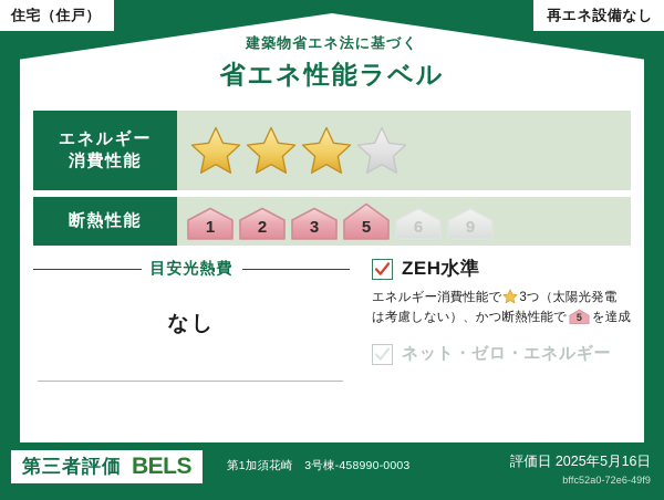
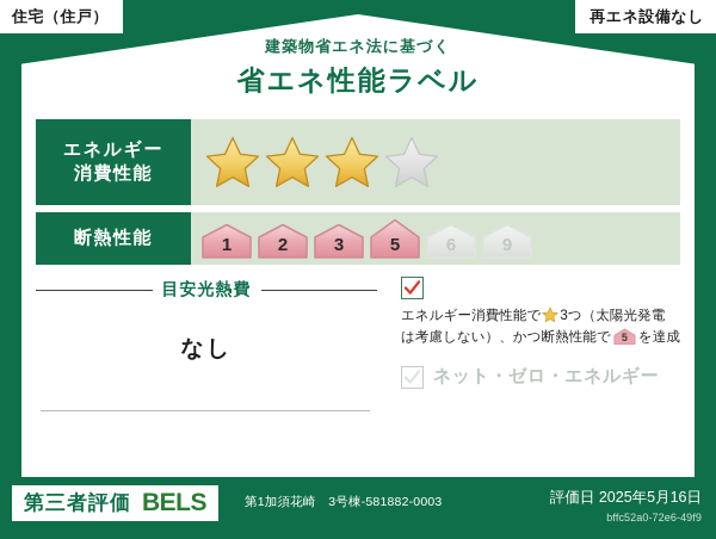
  住宅（住戸）
  再エネ設備なし
  建築物省エネ法に基づく
  省エネ性能ラベル
  エネルギー
  消費性能
  断熱性能
  1
  2
  3
  5
  6
  9
  目安光熱費
  なし
- ZEH水準
  エネルギー消費性能で 3つ（太陽光発電
  は考慮しない）、かつ断熱性能で
  5
  を達成
  ネット・ゼロ・エネルギー
  第三者評価
  BELS
- 第1加須花崎 3号棟-458990-0003
+ 第1加須花崎 3号棟-581882-0003
  評価日 2025年5月16日
  bffc52a0-72e6-49f9
